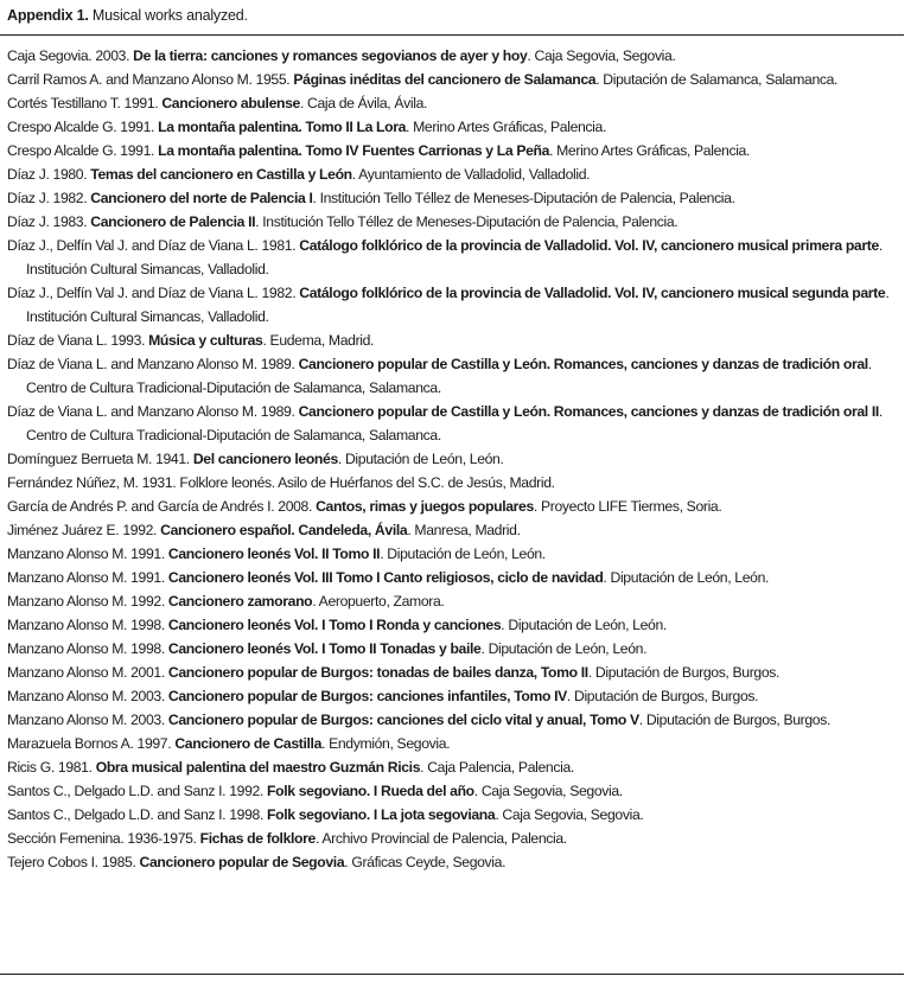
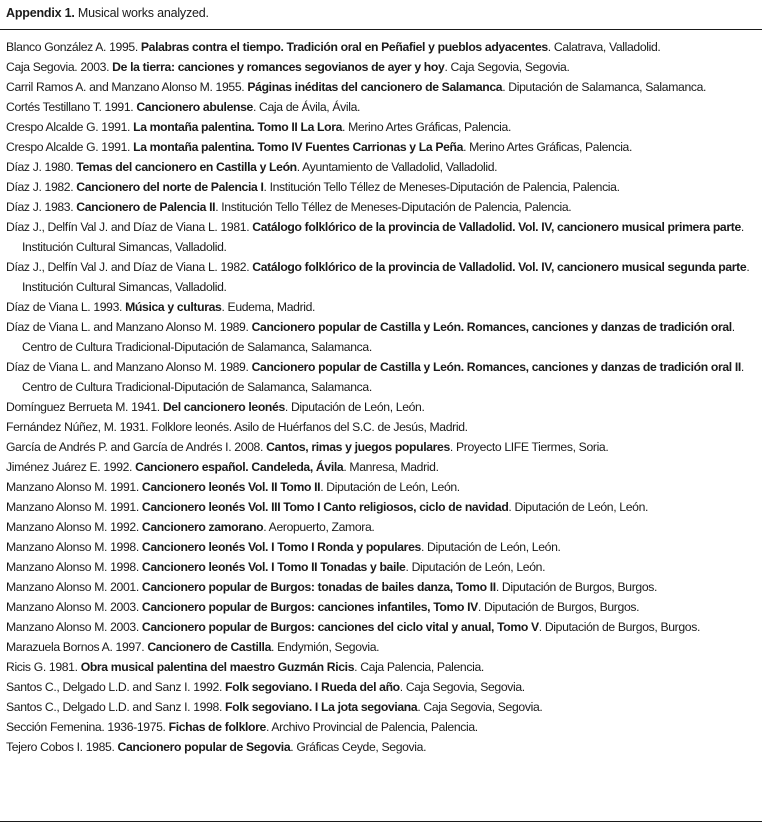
  Appendix 1. Musical works analyzed.
+ Blanco González A. 1995. Palabras contra el tiempo. Tradición oral en Peñafiel y pueblos adyacentes. Calatrava, Valladolid.
  Caja Segovia. 2003. De la tierra: canciones y romances segovianos de ayer y hoy. Caja Segovia, Segovia.
  Carril Ramos A. and Manzano Alonso M. 1955. Páginas inéditas del cancionero de Salamanca. Diputación de Salamanca, Salamanca.
  Cortés Testillano T. 1991. Cancionero abulense. Caja de Ávila, Ávila.
  Crespo Alcalde G. 1991. La montaña palentina. Tomo II La Lora. Merino Artes Gráficas, Palencia.
  Crespo Alcalde G. 1991. La montaña palentina. Tomo IV Fuentes Carrionas y La Peña. Merino Artes Gráficas, Palencia.
  Díaz J. 1980. Temas del cancionero en Castilla y León. Ayuntamiento de Valladolid, Valladolid.
  Díaz J. 1982. Cancionero del norte de Palencia I. Institución Tello Téllez de Meneses-Diputación de Palencia, Palencia.
  Díaz J. 1983. Cancionero de Palencia II. Institución Tello Téllez de Meneses-Diputación de Palencia, Palencia.
  Díaz J., Delfín Val J. and Díaz de Viana L. 1981. Catálogo folklórico de la provincia de Valladolid. Vol. IV, cancionero musical primera parte. Institución Cultural Simancas, Valladolid.
  Díaz J., Delfín Val J. and Díaz de Viana L. 1982. Catálogo folklórico de la provincia de Valladolid. Vol. IV, cancionero musical segunda parte. Institución Cultural Simancas, Valladolid.
  Díaz de Viana L. 1993. Música y culturas. Eudema, Madrid.
  Díaz de Viana L. and Manzano Alonso M. 1989. Cancionero popular de Castilla y León. Romances, canciones y danzas de tradición oral. Centro de Cultura Tradicional-Diputación de Salamanca, Salamanca.
  Díaz de Viana L. and Manzano Alonso M. 1989. Cancionero popular de Castilla y León. Romances, canciones y danzas de tradición oral II. Centro de Cultura Tradicional-Diputación de Salamanca, Salamanca.
  Domínguez Berrueta M. 1941. Del cancionero leonés. Diputación de León, León.
  Fernández Núñez, M. 1931. Folklore leonés. Asilo de Huérfanos del S.C. de Jesús, Madrid.
  García de Andrés P. and García de Andrés I. 2008. Cantos, rimas y juegos populares. Proyecto LIFE Tiermes, Soria.
  Jiménez Juárez E. 1992. Cancionero español. Candeleda, Ávila. Manresa, Madrid.
  Manzano Alonso M. 1991. Cancionero leonés Vol. II Tomo II. Diputación de León, León.
  Manzano Alonso M. 1991. Cancionero leonés Vol. III Tomo I Canto religiosos, ciclo de navidad. Diputación de León, León.
  Manzano Alonso M. 1992. Cancionero zamorano. Aeropuerto, Zamora.
- Manzano Alonso M. 1998. Cancionero leonés Vol. I Tomo I Ronda y canciones. Diputación de León, León.
+ Manzano Alonso M. 1998. Cancionero leonés Vol. I Tomo I Ronda y populares. Diputación de León, León.
  Manzano Alonso M. 1998. Cancionero leonés Vol. I Tomo II Tonadas y baile. Diputación de León, León.
  Manzano Alonso M. 2001. Cancionero popular de Burgos: tonadas de bailes danza, Tomo II. Diputación de Burgos, Burgos.
  Manzano Alonso M. 2003. Cancionero popular de Burgos: canciones infantiles, Tomo IV. Diputación de Burgos, Burgos.
  Manzano Alonso M. 2003. Cancionero popular de Burgos: canciones del ciclo vital y anual, Tomo V. Diputación de Burgos, Burgos.
  Marazuela Bornos A. 1997. Cancionero de Castilla. Endymión, Segovia.
  Ricis G. 1981. Obra musical palentina del maestro Guzmán Ricis. Caja Palencia, Palencia.
  Santos C., Delgado L.D. and Sanz I. 1992. Folk segoviano. I Rueda del año. Caja Segovia, Segovia.
  Santos C., Delgado L.D. and Sanz I. 1998. Folk segoviano. I La jota segoviana. Caja Segovia, Segovia.
  Sección Femenina. 1936-1975. Fichas de folklore. Archivo Provincial de Palencia, Palencia.
  Tejero Cobos I. 1985. Cancionero popular de Segovia. Gráficas Ceyde, Segovia.
